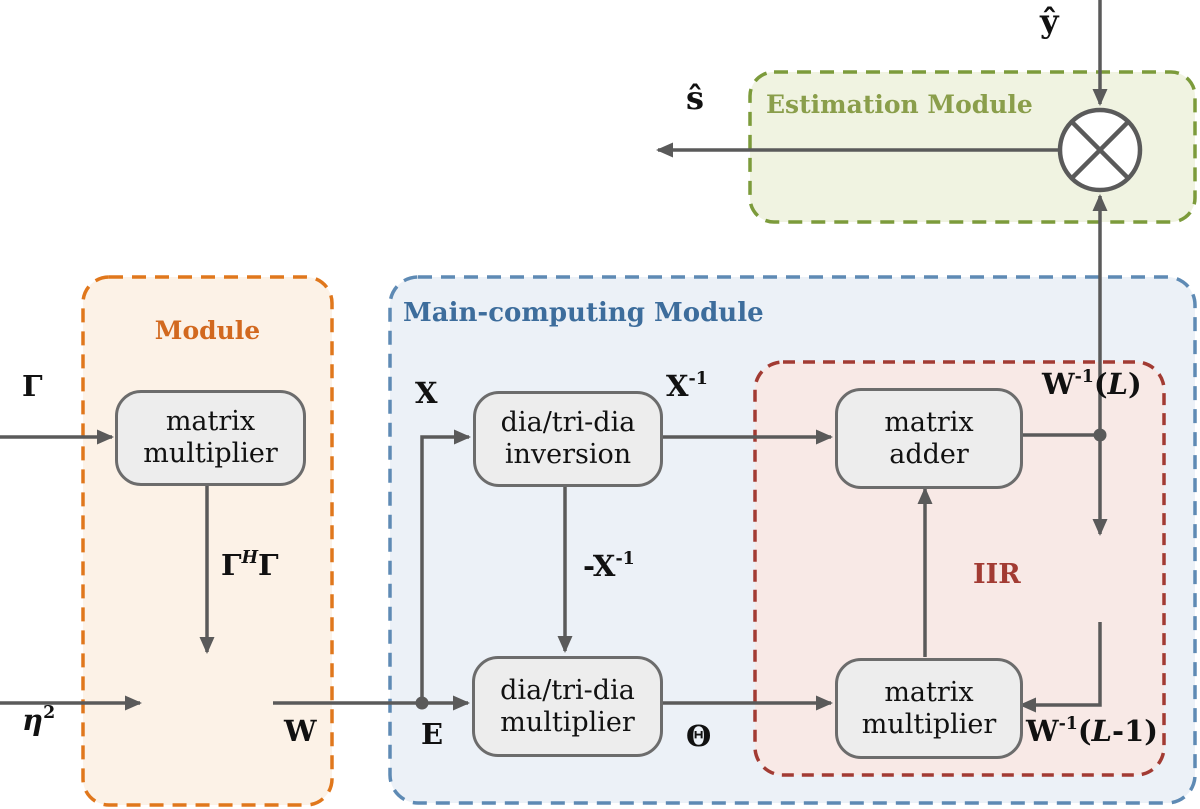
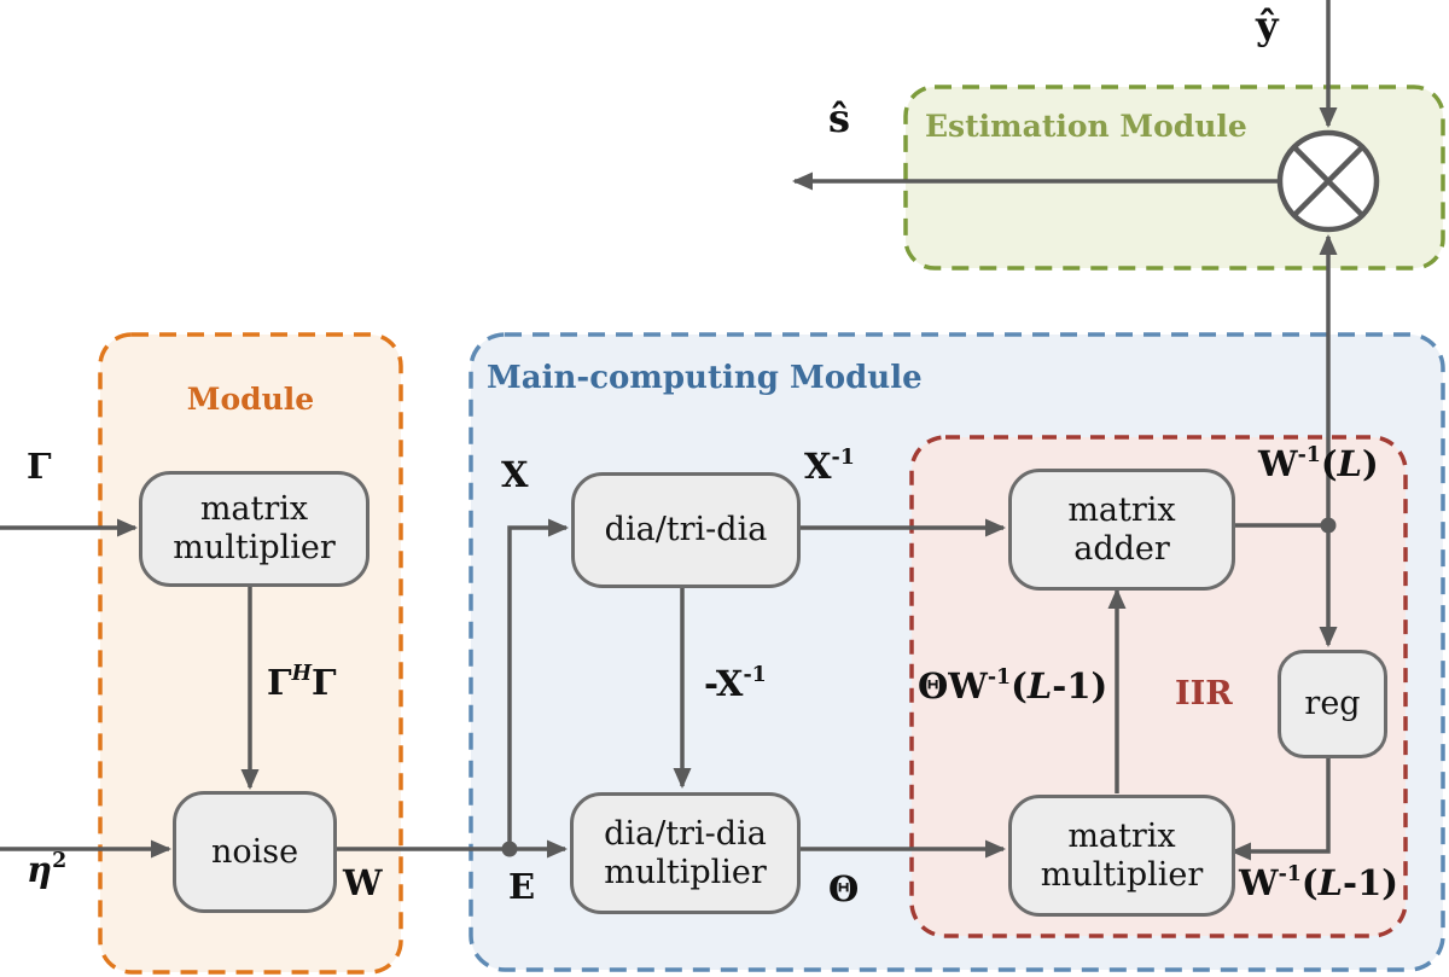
  Module
  Main-computing Module
  Estimation Module
  matrix
  multiplier
+ noise
  dia/tri-dia
- inversion
  dia/tri-dia
  multiplier
  matrix
  adder
+ reg
  matrix
  multiplier
  ŷ
  ŝ
  Γ
  η2
  ΓHΓ
  W
  X
  E
  X-1
  -X-1
  Θ
+ ΘW-1(L-1)
  IIR
  W-1(L)
  W-1(L-1)
